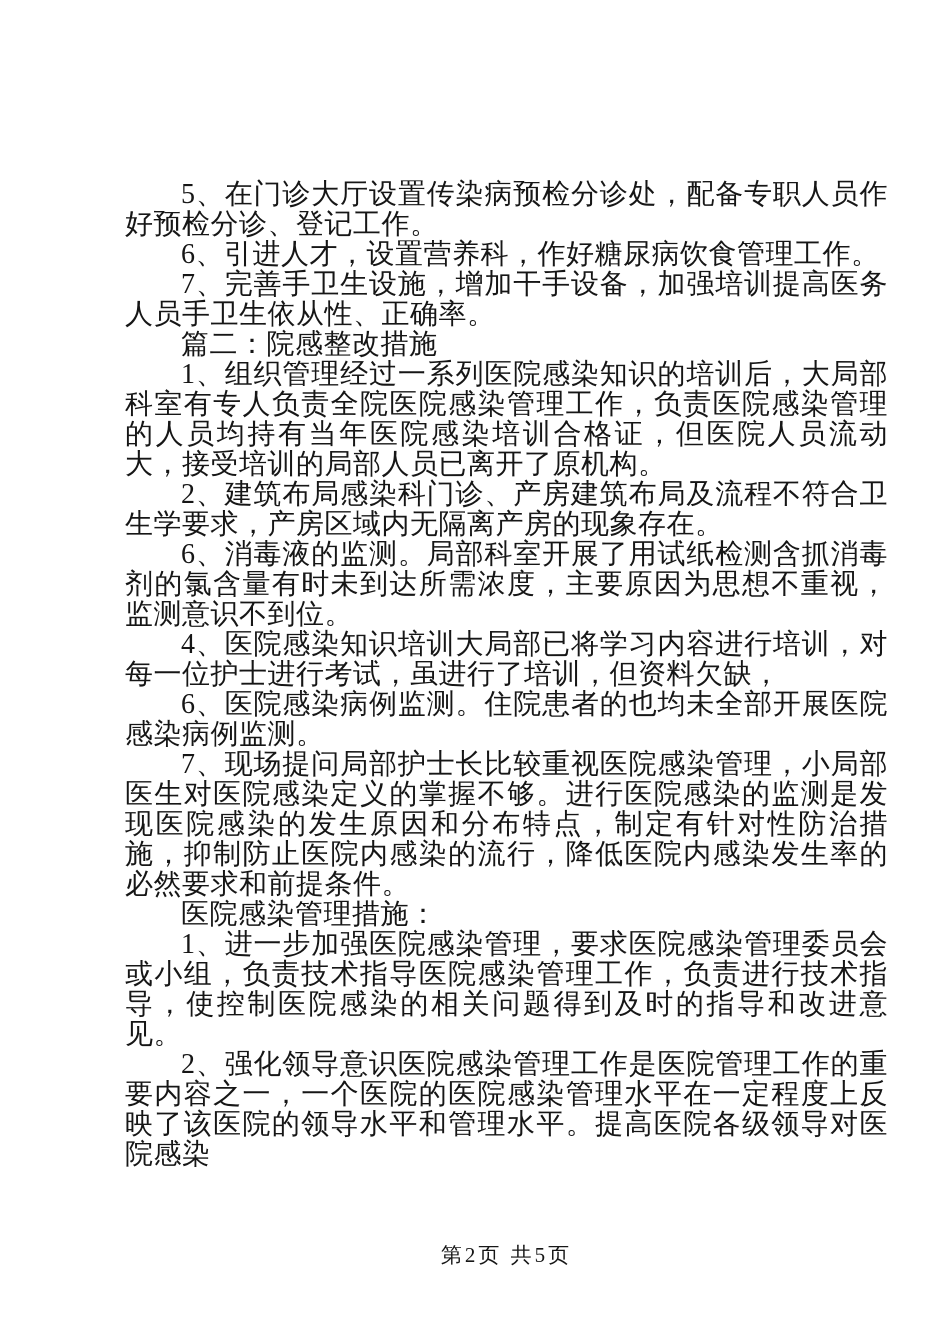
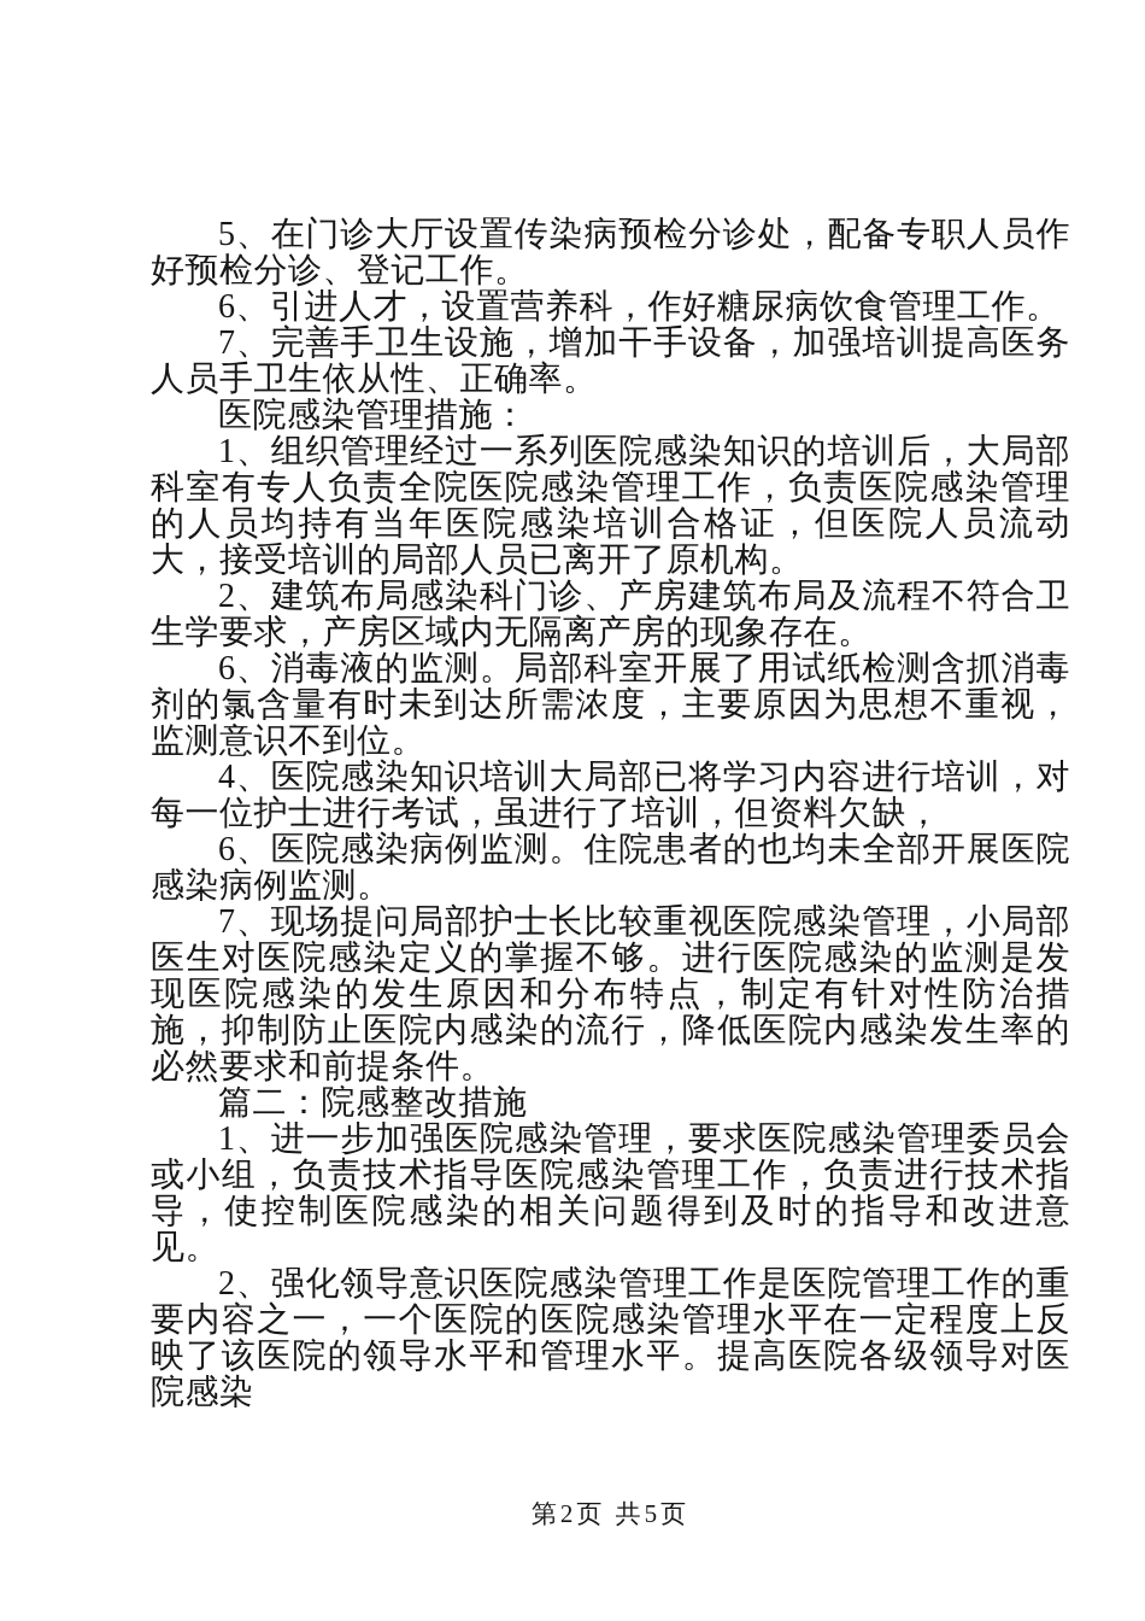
  5、在门诊大厅设置传染病预检分诊处，配备专职人员作好预检分诊、登记工作。
  6、引进人才，设置营养科，作好糖尿病饮食管理工作。
  7、完善手卫生设施，增加干手设备，加强培训提高医务人员手卫生依从性、正确率。
- 篇二：院感整改措施
+ 医院感染管理措施：
  1、组织管理经过一系列医院感染知识的培训后，大局部科室有专人负责全院医院感染管理工作，负责医院感染管理的人员均持有当年医院感染培训合格证，但医院人员流动大，接受培训的局部人员已离开了原机构。
  2、建筑布局感染科门诊、产房建筑布局及流程不符合卫生学要求，产房区域内无隔离产房的现象存在。
  6、消毒液的监测。局部科室开展了用试纸检测含抓消毒剂的氯含量有时未到达所需浓度，主要原因为思想不重视，监测意识不到位。
  4、医院感染知识培训大局部已将学习内容进行培训，对每一位护士进行考试，虽进行了培训，但资料欠缺，
  6、医院感染病例监测。住院患者的也均未全部开展医院感染病例监测。
  7、现场提问局部护士长比较重视医院感染管理，小局部医生对医院感染定义的掌握不够。进行医院感染的监测是发现医院感染的发生原因和分布特点，制定有针对性防治措施，抑制防止医院内感染的流行，降低医院内感染发生率的必然要求和前提条件。
- 医院感染管理措施：
+ 篇二：院感整改措施
  1、进一步加强医院感染管理，要求医院感染管理委员会或小组，负责技术指导医院感染管理工作，负责进行技术指导，使控制医院感染的相关问题得到及时的指导和改进意见。
  2、强化领导意识医院感染管理工作是医院管理工作的重要内容之一，一个医院的医院感染管理水平在一定程度上反映了该医院的领导水平和管理水平。提高医院各级领导对医院感染
  第2页 共5页
